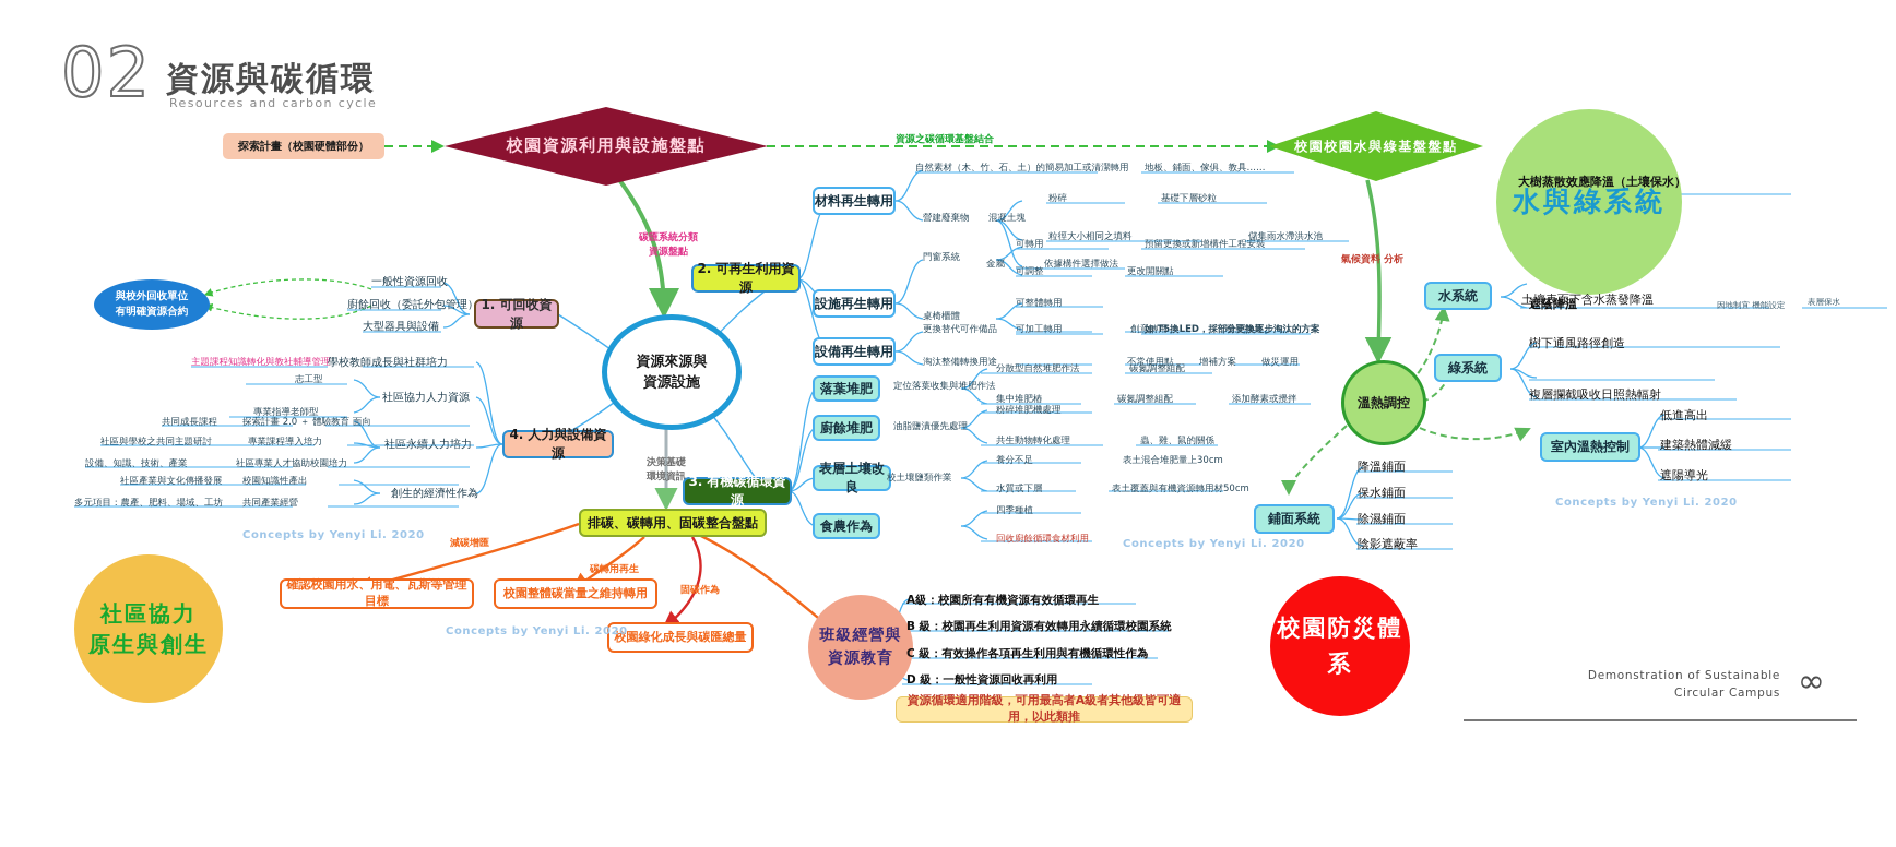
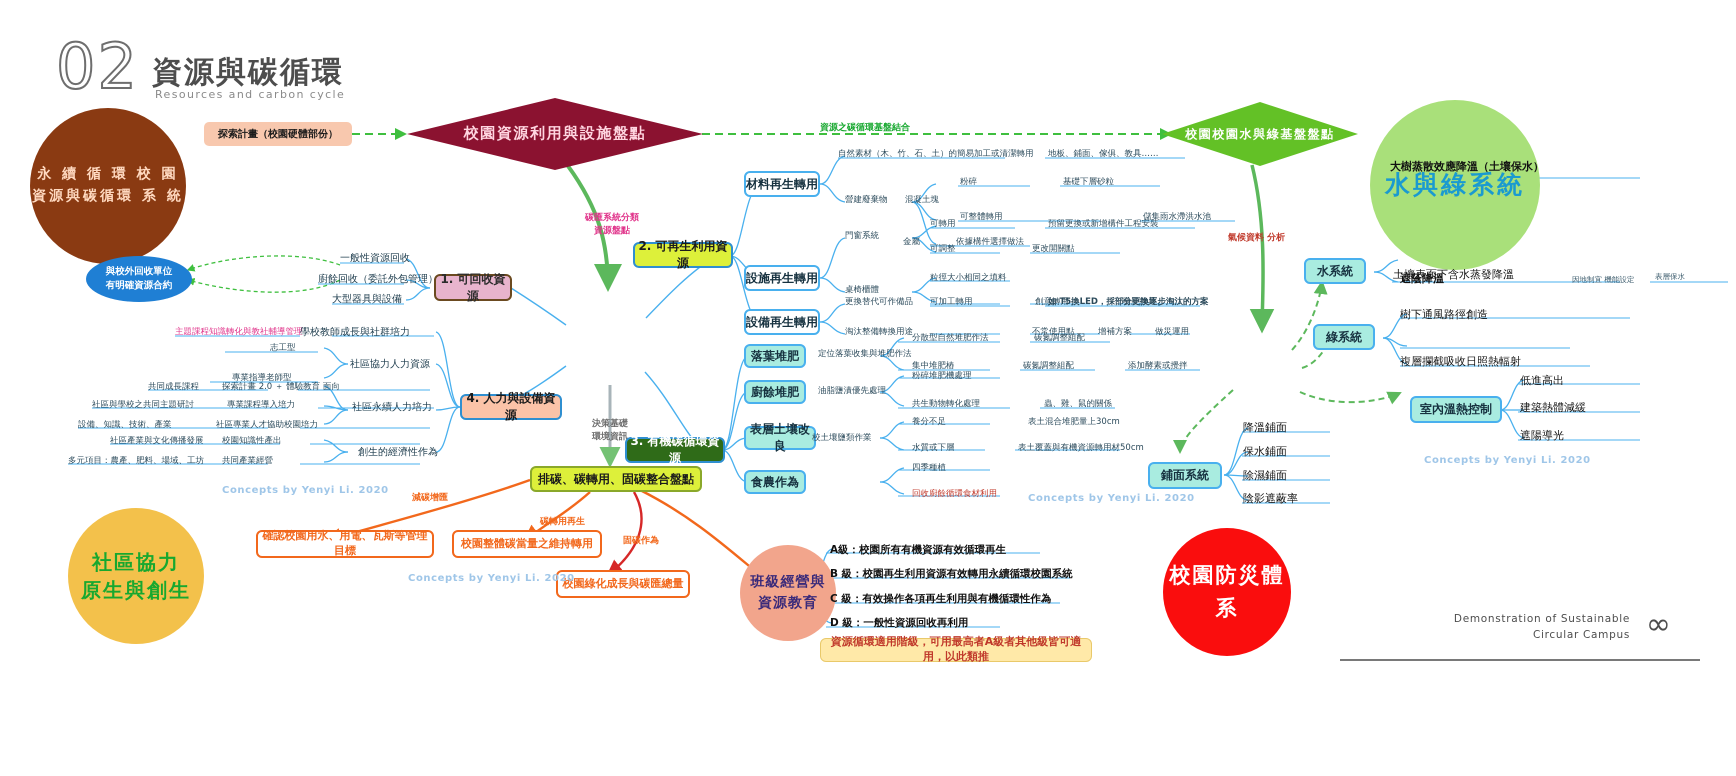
  02
  資源與碳循環
  Resources and carbon cycle
+ 永 續 循 環 校 園
+ 資源與碳循環 系 統
  水與綠系統
  社區協力
  原生與創生
  校園防災體系
  班級經營與
  資源教育
  與校外回收單位
  有明確資源合約
- 資源來源與
- 資源設施
- 溫熱調控
  校園資源利用與設施盤點
  校園校園水與綠基盤盤點
  探索計畫（校園硬體部份）
  碳匯系統分類
  資源盤點
  資源之碳循環基盤結合
  氣候資料 分析
  決策基礎
  環境資訊
  減碳增匯
  碳轉用再生
  固碳作為
  1. 可回收資源
  2. 可再生利用資源
  3. 有機碳循環資源
  4. 人力與設備資源
  一般性資源回收
  廚餘回收（委託外包管理）
  大型器具與設備
  材料再生轉用
  設施再生轉用
  設備再生轉用
  自然素材（木、竹、石、土）的簡易加工或清潔轉用
  地板、鋪面、傢俱、教具……
  營建廢棄物
  混凝土塊
  粉碎
  基礎下層砂粒
- 粒徑大小相同之填料
+ 可整體轉用
  儲集雨水滯洪水池
  金屬
  依據構件選擇做法
  門窗系統
  可轉用
  預留更換或新增構件工程安裝
  可調整
  更改開關點
  桌椅櫃體
- 可整體轉用
+ 粒徑大小相同之填料
  可加工轉用
  創意轉用
  發展教具
  更換替代可作備品
  如 T5換LED，採部分更換逐步淘汰的方案
  淘汰整備轉換用途
  不常使用點
  增補方案
  做災運用
  落葉堆肥
  廚餘堆肥
  表層土壤改良
  食農作為
  定位落葉收集與堆肥作法
  分散型自然堆肥作法
  碳氮調整組配
  集中堆肥樁
  碳氮調整組配
  添加酵素或攪拌
  油脂鹽漬優先處理
  粉碎堆肥機處理
  共生動物轉化處理
  蟲、雞、鼠的關係
  校土壤鹽類作業
  養分不足
  表土混合堆肥量上30cm
  水質或下層
  表土覆蓋與有機資源轉用材50cm
  四季種植
  回收廚餘循環食材利用
  主題課程知識轉化與教社輔導管理
  學校教師成長與社群培力
  志工型
  專業指導老師型
  社區協力人力資源
  共同成長課程
  探索計畫 2.0 ＋ 體驗教育 面向
  社區與學校之共同主題研討
  專業課程導入培力
  設備、知識、技術、產業
  社區專業人才協助校園培力
  社區永續人力培力
  社區產業與文化傳播發展
  校園知識性產出
  多元項目：農產、肥料、場域、工坊
  共同產業經營
  創生的經濟性作為
  排碳、碳轉用、固碳整合盤點
  確認校園用水、用電、瓦斯等管理目標
  校園整體碳當量之維持轉用
  校園綠化成長與碳匯總量
  A級：校園所有有機資源有效循環再生
  B 級：校園再生利用資源有效轉用永續循環校園系統
  C 級：有效操作各項再生利用與有機循環性作為
  D 級：一般性資源回收再利用
  資源循環適用階級，可用最高者A級者其他級皆可適用，以此類推
  水系統
  大樹蒸散效應降溫（土壤保水）
  土壤表面下含水蒸發降溫
  表層保水
  綠系統
  遮蔭降溫
  因地制宜 機能設定
  樹下通風路徑創造
  複層攔截吸收日照熱輻射
  室內溫熱控制
  低進高出
  建築熱體減緩
  遮陽導光
  鋪面系統
  降溫鋪面
  保水鋪面
  除濕鋪面
  陰影遮蔽率
  Concepts by Yenyi Li. 2020
  Concepts by Yenyi Li. 2020
  Concepts by Yenyi Li. 2020
  Concepts by Yenyi Li. 2020
  Demonstration of Sustainable
  Circular Campus
  ∞
